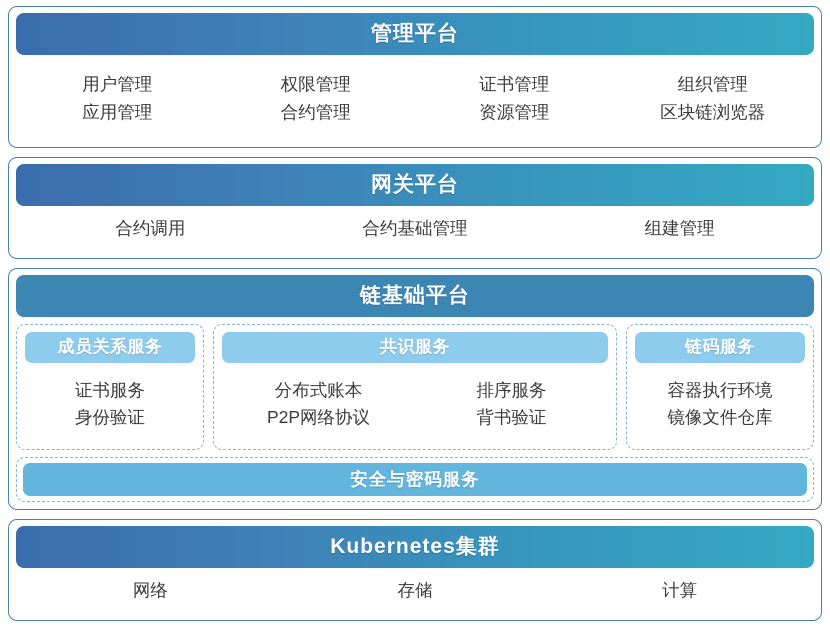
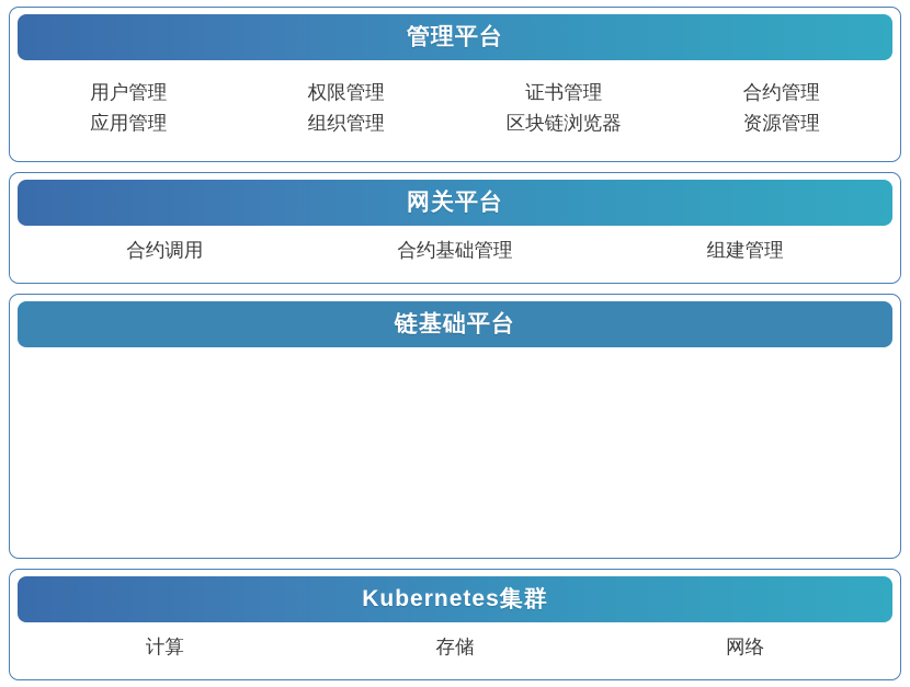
  管理平台
  用户管理
  应用管理
  权限管理
- 合约管理
+ 组织管理
  证书管理
- 资源管理
+ 区块链浏览器
- 组织管理
+ 合约管理
- 区块链浏览器
+ 资源管理
  网关平台
  合约调用
  合约基础管理
  组建管理
  链基础平台
- 成员关系服务
- 证书服务
- 身份验证
- 共识服务
- 分布式账本
- P2P网络协议
- 排序服务
- 背书验证
- 链码服务
- 容器执行环境
- 镜像文件仓库
- 安全与密码服务
  Kubernetes集群
- 网络
+ 计算
  存储
- 计算
+ 网络
